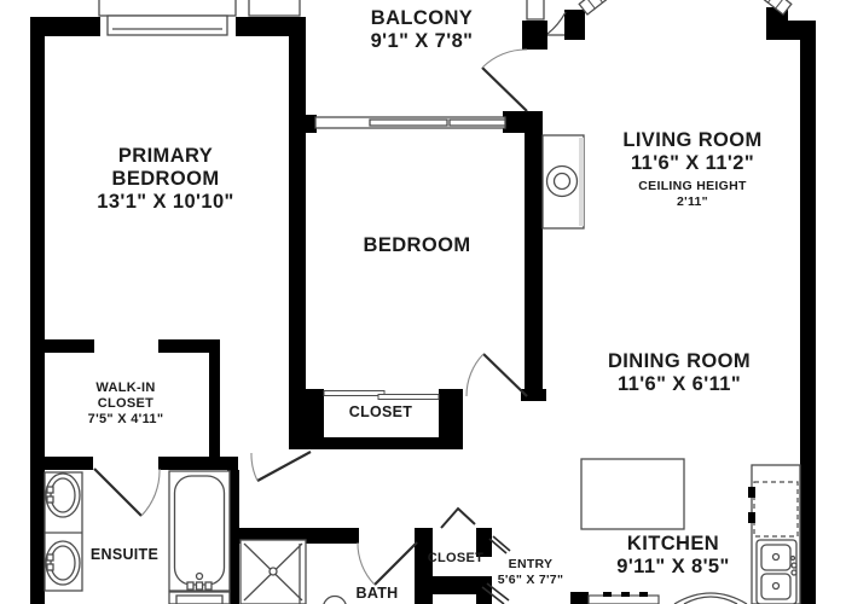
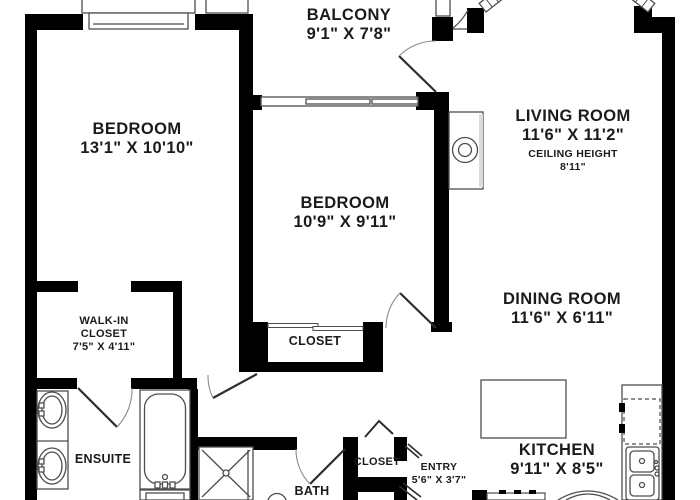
  BALCONY
  9'1" X 7'8"
- PRIMARY
  BEDROOM
  13'1" X 10'10"
  BEDROOM
+ 10'9" X 9'11"
  LIVING ROOM
  11'6" X 11'2"
  CEILING HEIGHT
- 2'11"
+ 8'11"
  DINING ROOM
  11'6" X 6'11"
  KITCHEN
  9'11" X 8'5"
  WALK-IN
  CLOSET
  7'5" X 4'11"
  ENSUITE
  BATH
  CLOSET
  CLOSET
  ENTRY
- 5'6" X 7'7"
+ 5'6" X 3'7"
